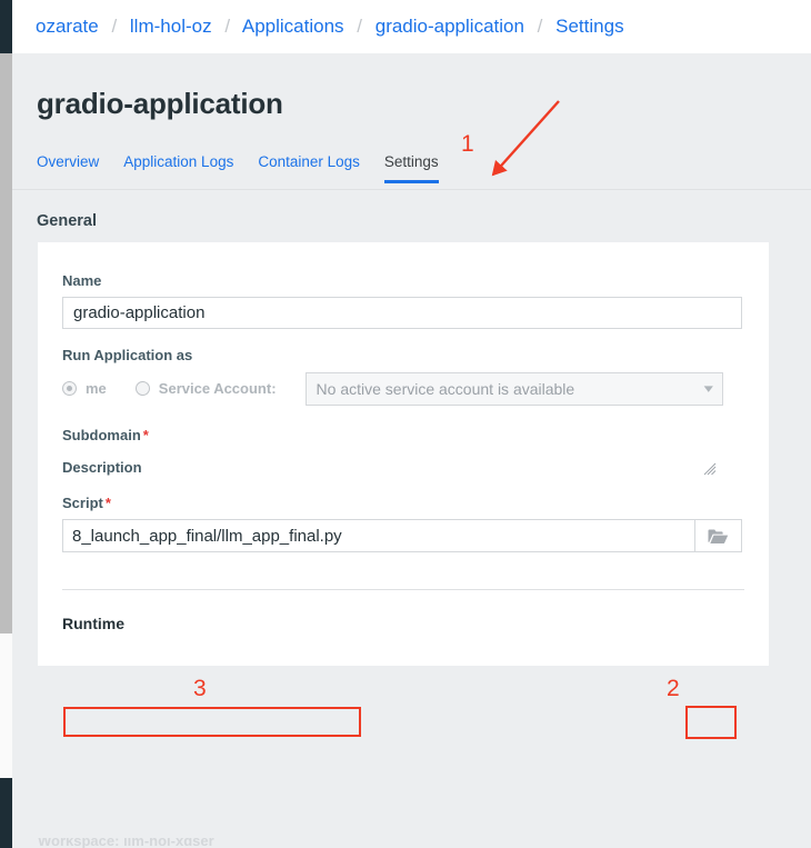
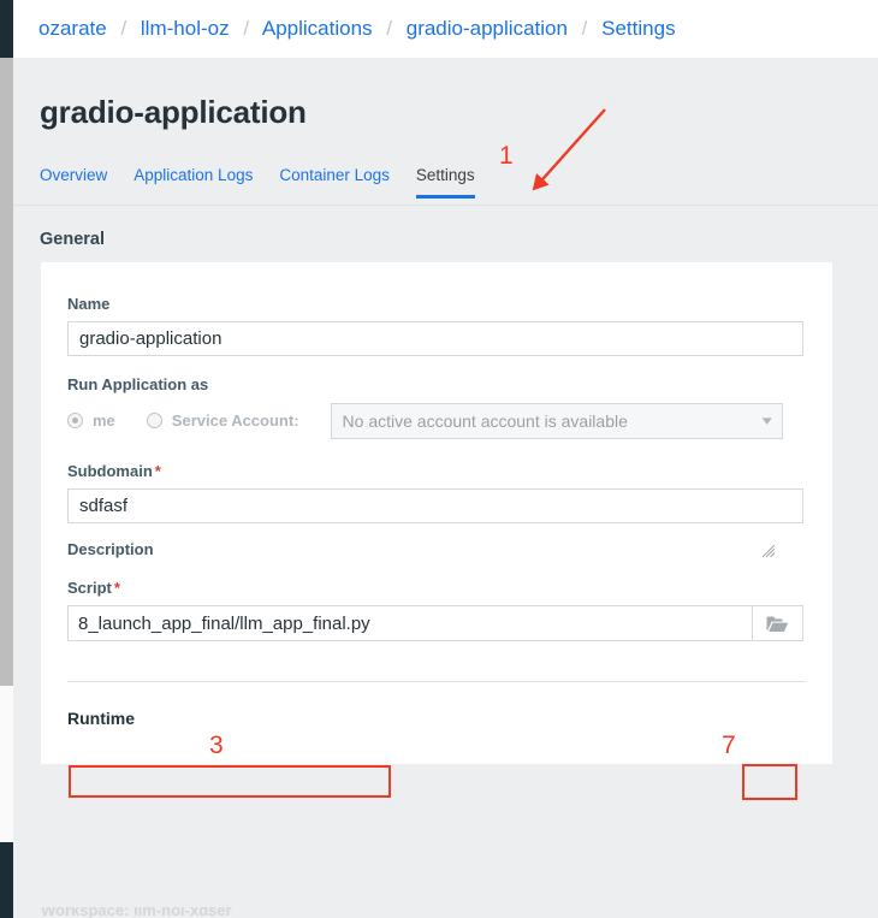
  ozarate / llm-hol-oz / Applications / gradio-application / Settings
  gradio-application
  Overview
  Application Logs
  Container Logs
  Settings
  General
  Name
  gradio-application
  Run Application as
  me
  Service Account:
- No active service account is available
+ No active account account is available
  ▾
  Subdomain *
+ sdfasf
  Description
  Script *
  8_launch_app_final/llm_app_final.py
  Runtime
  Workspace: llm-hol-xdser
  1
- 2
+ 7
  3
